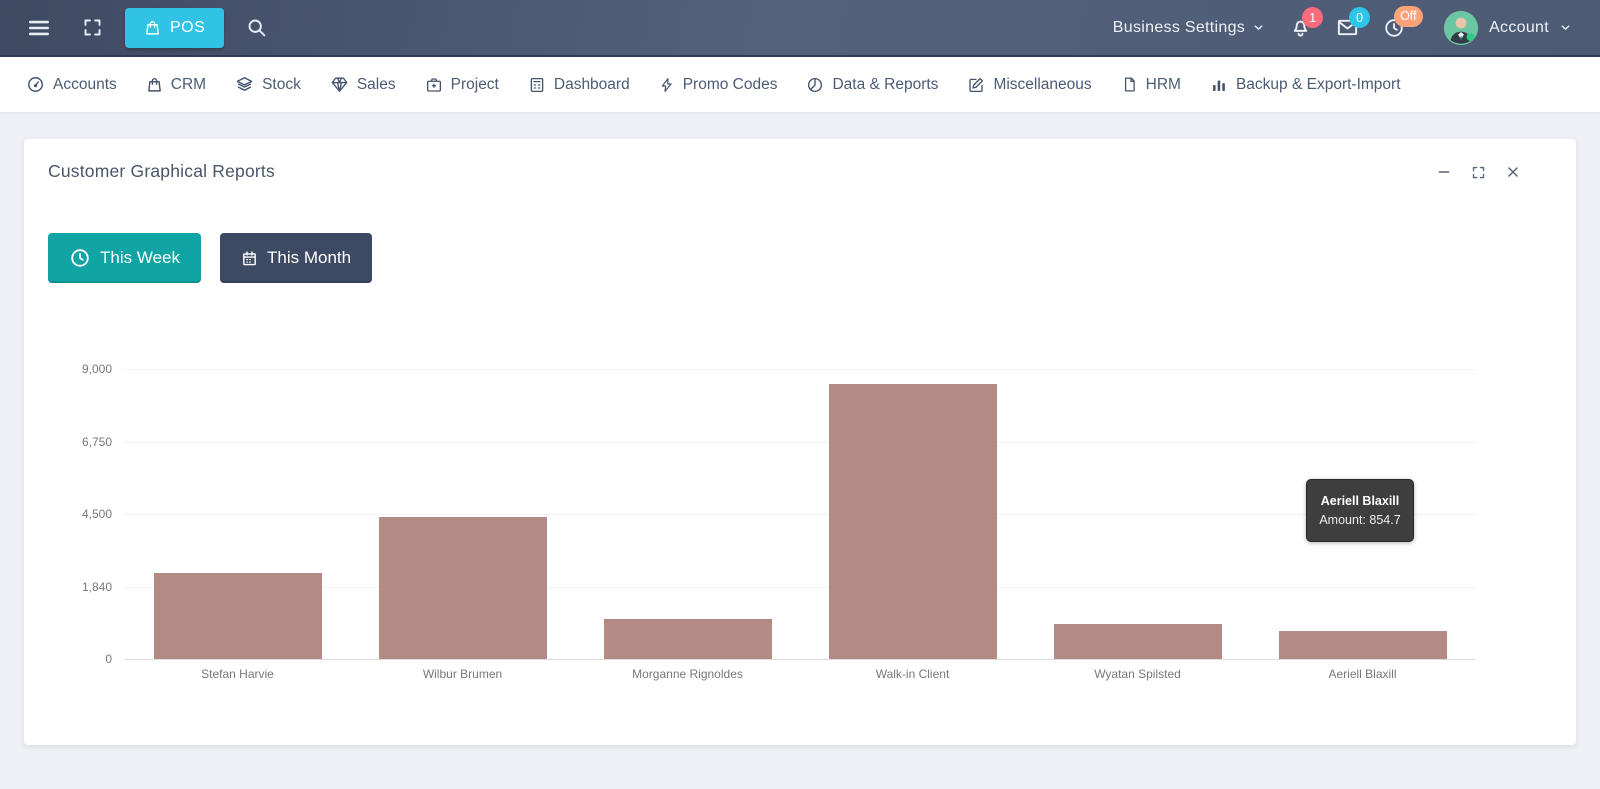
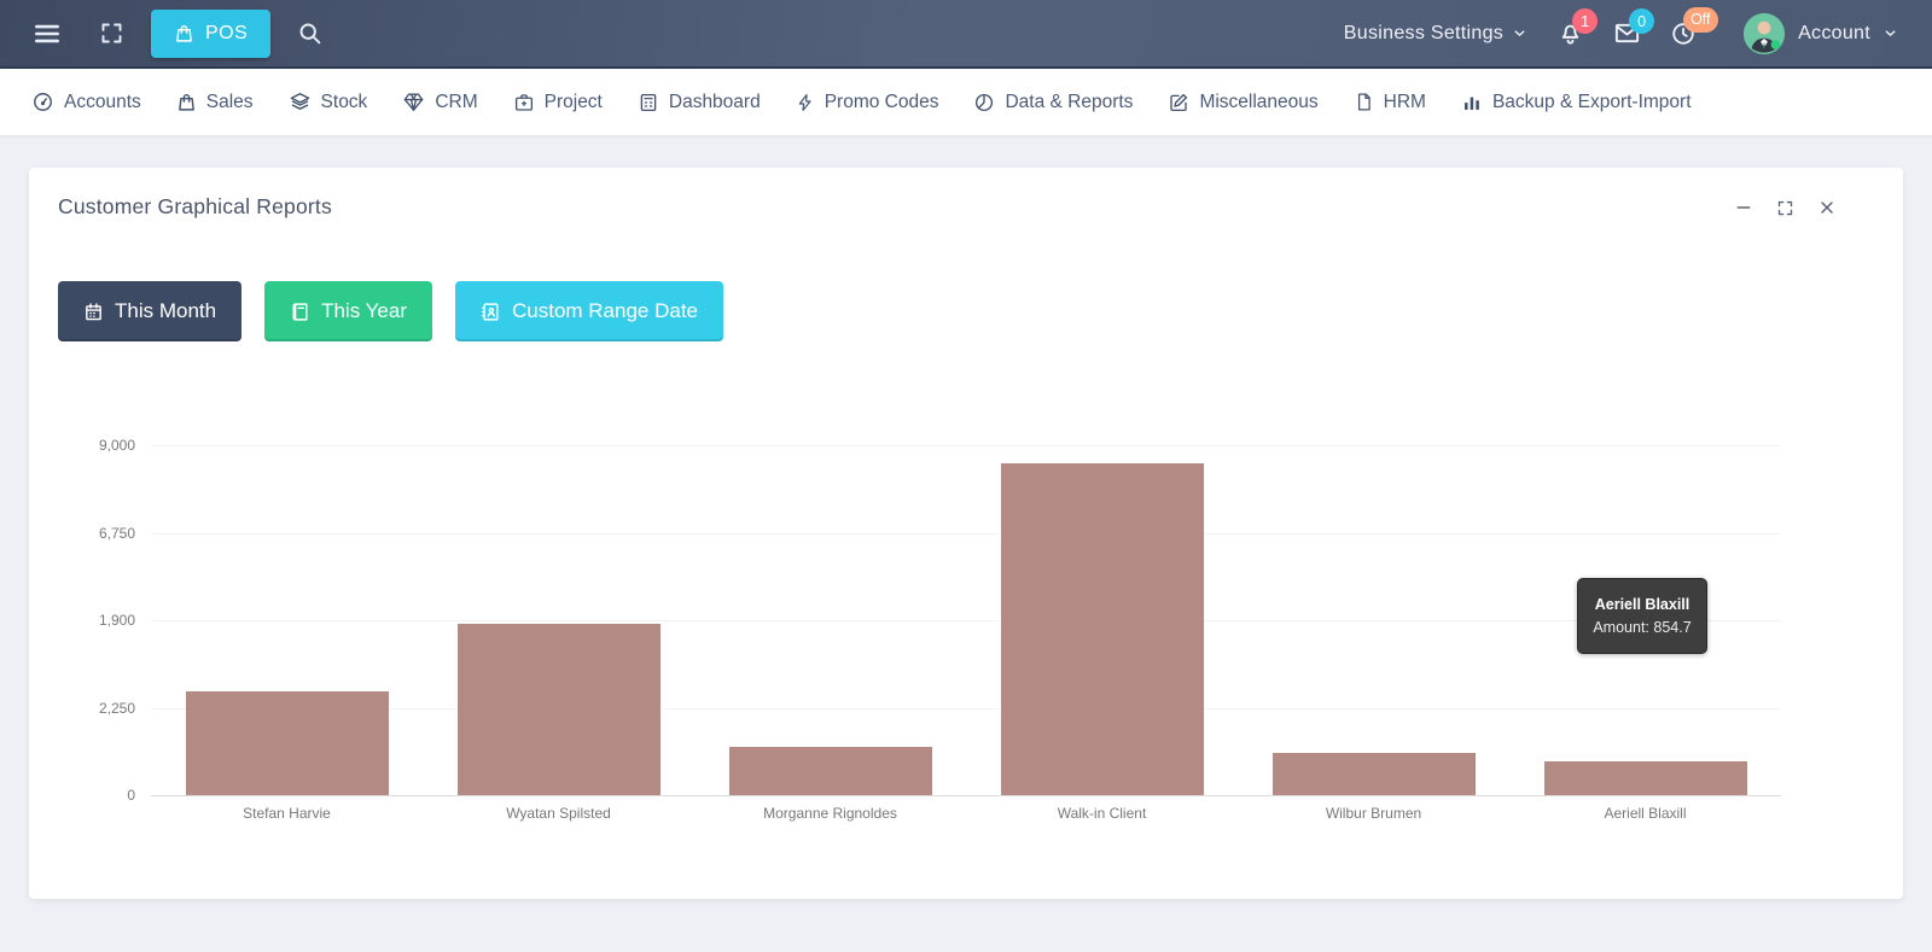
  POS
  Business Settings
  1
  0
  Off
  Account
  Accounts
- CRM
+ Sales
  Stock
- Sales
+ CRM
  Project
  Dashboard
  Promo Codes
  Data & Reports
  Miscellaneous
  HRM
  Backup & Export-Import
  Customer Graphical Reports
- This Week
  This Month
+ This Year
+ Custom Range Date
  0
- 1,840
+ 2,250
- 4,500
+ 1,900
  6,750
  9,000
  Stefan Harvie
- Wilbur Brumen
+ Wyatan Spilsted
  Morganne Rignoldes
  Walk-in Client
- Wyatan Spilsted
+ Wilbur Brumen
  Aeriell Blaxill
  Aeriell Blaxill
  Amount: 854.7
